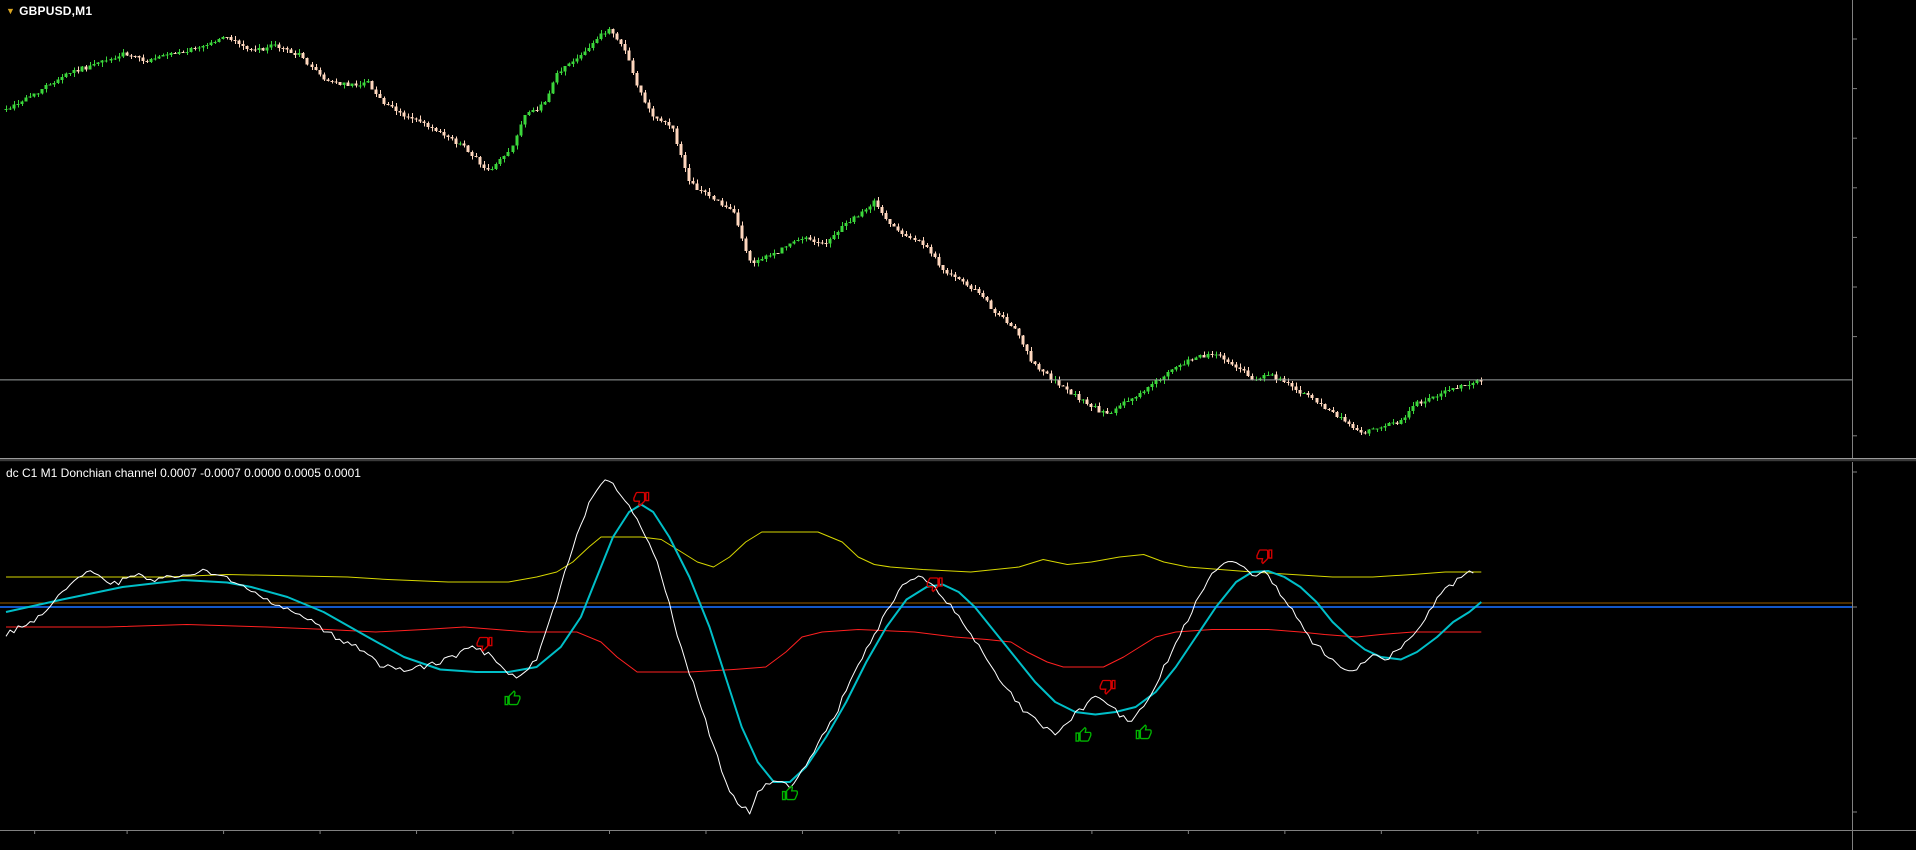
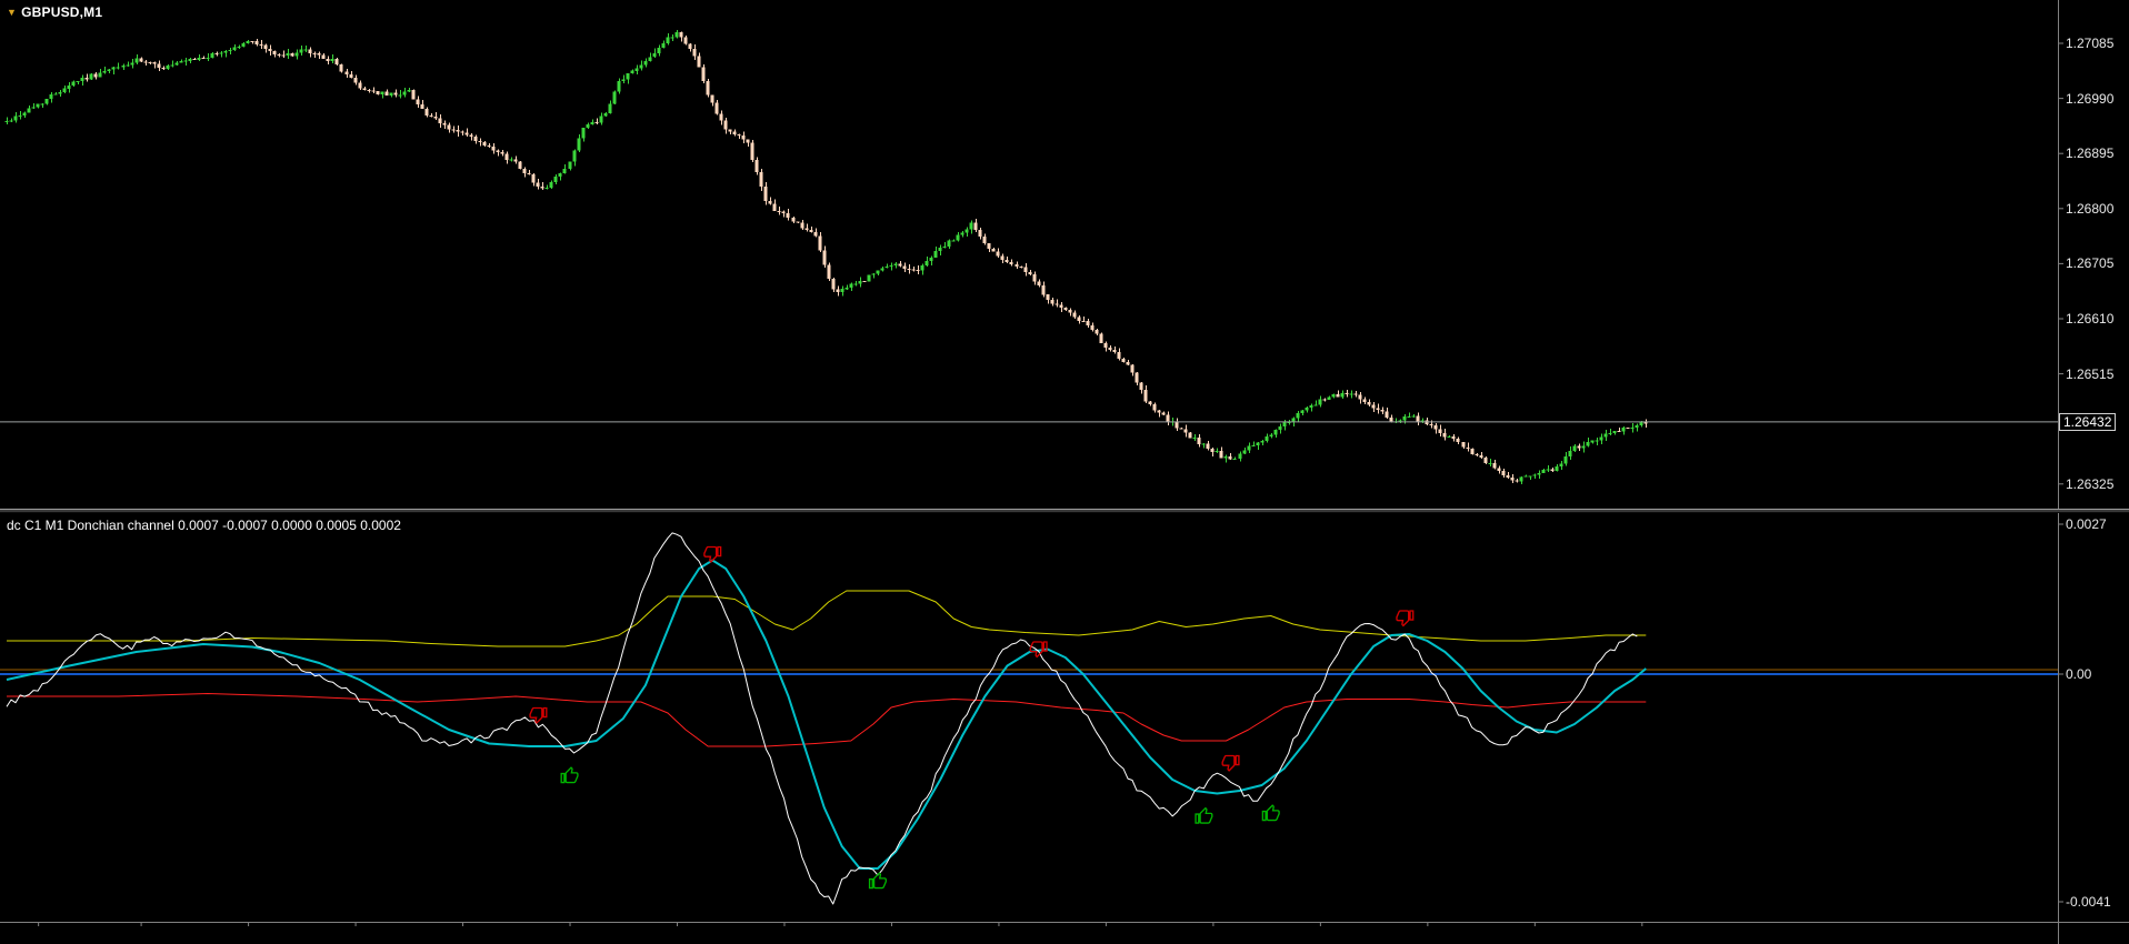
  ▼ GBPUSD,M1
- dc C1 M1 Donchian channel 0.0007 -0.0007 0.0000 0.0005 0.0001
+ dc C1 M1 Donchian channel 0.0007 -0.0007 0.0000 0.0005 0.0002
+ 1.26432
+ 1.27085
+ 1.26990
+ 1.26895
+ 1.26800
+ 1.26705
+ 1.26610
+ 1.26515
+ 1.26325
+ 0.0027
+ 0.00
+ -0.0041
